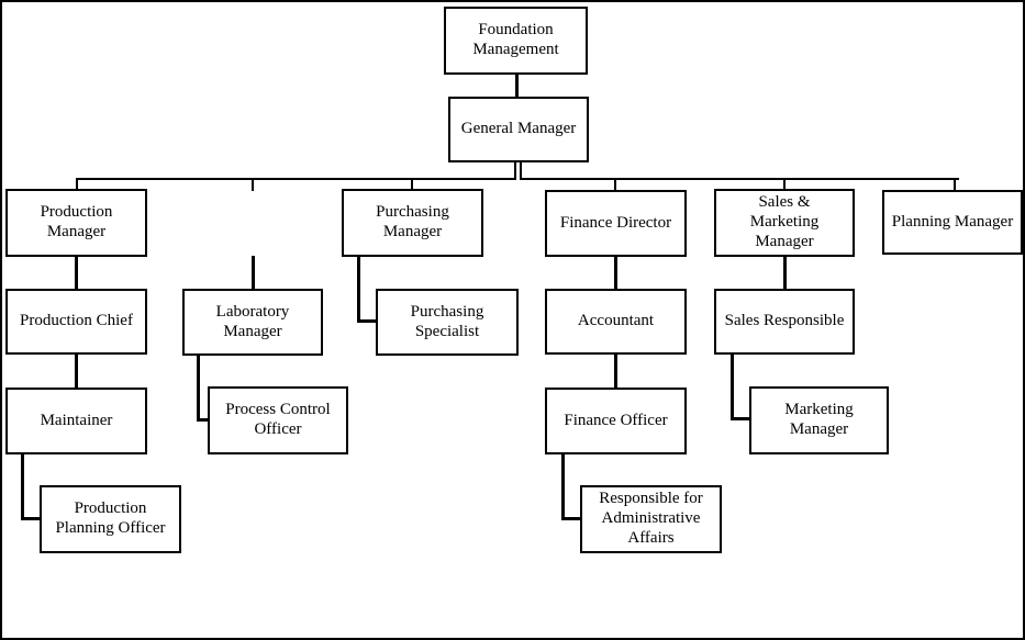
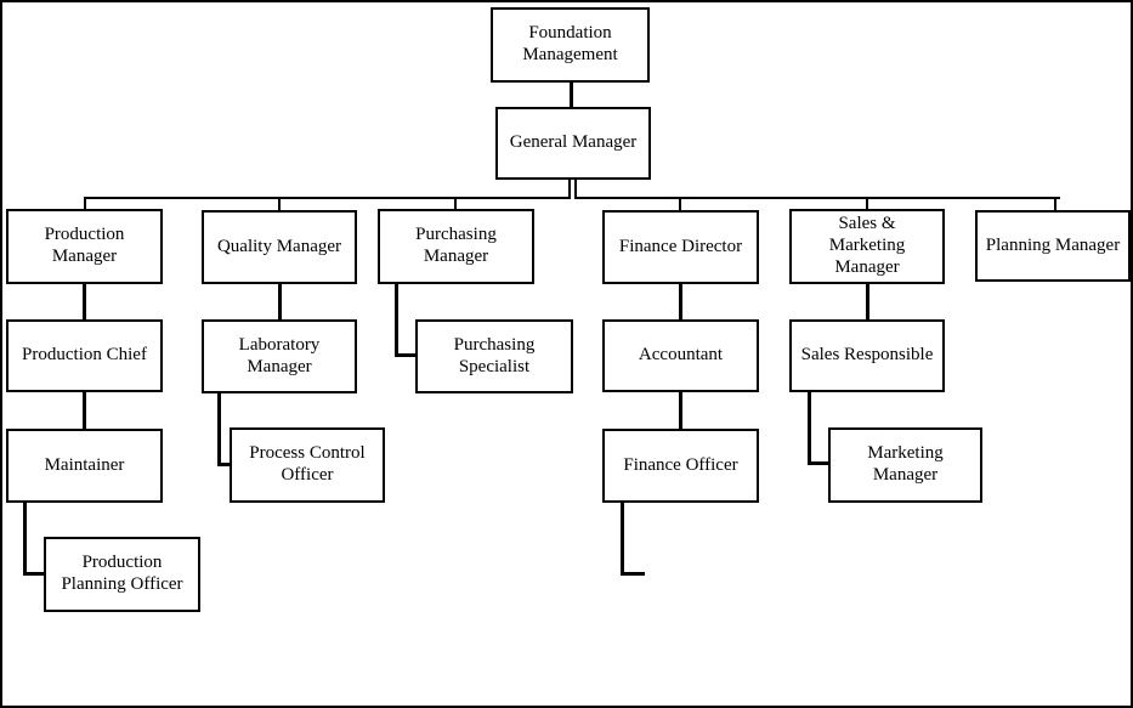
  Foundation
  Management
  General Manager
  Production
  Manager
+ Quality Manager
  Purchasing
  Manager
  Finance Director
  Sales &
  Marketing
  Manager
  Planning Manager
  Production Chief
  Laboratory
  Manager
  Purchasing
  Specialist
  Accountant
  Sales Responsible
  Maintainer
  Process Control
  Officer
  Finance Officer
  Marketing
  Manager
  Production
  Planning Officer
- Responsible for
- Administrative
- Affairs
